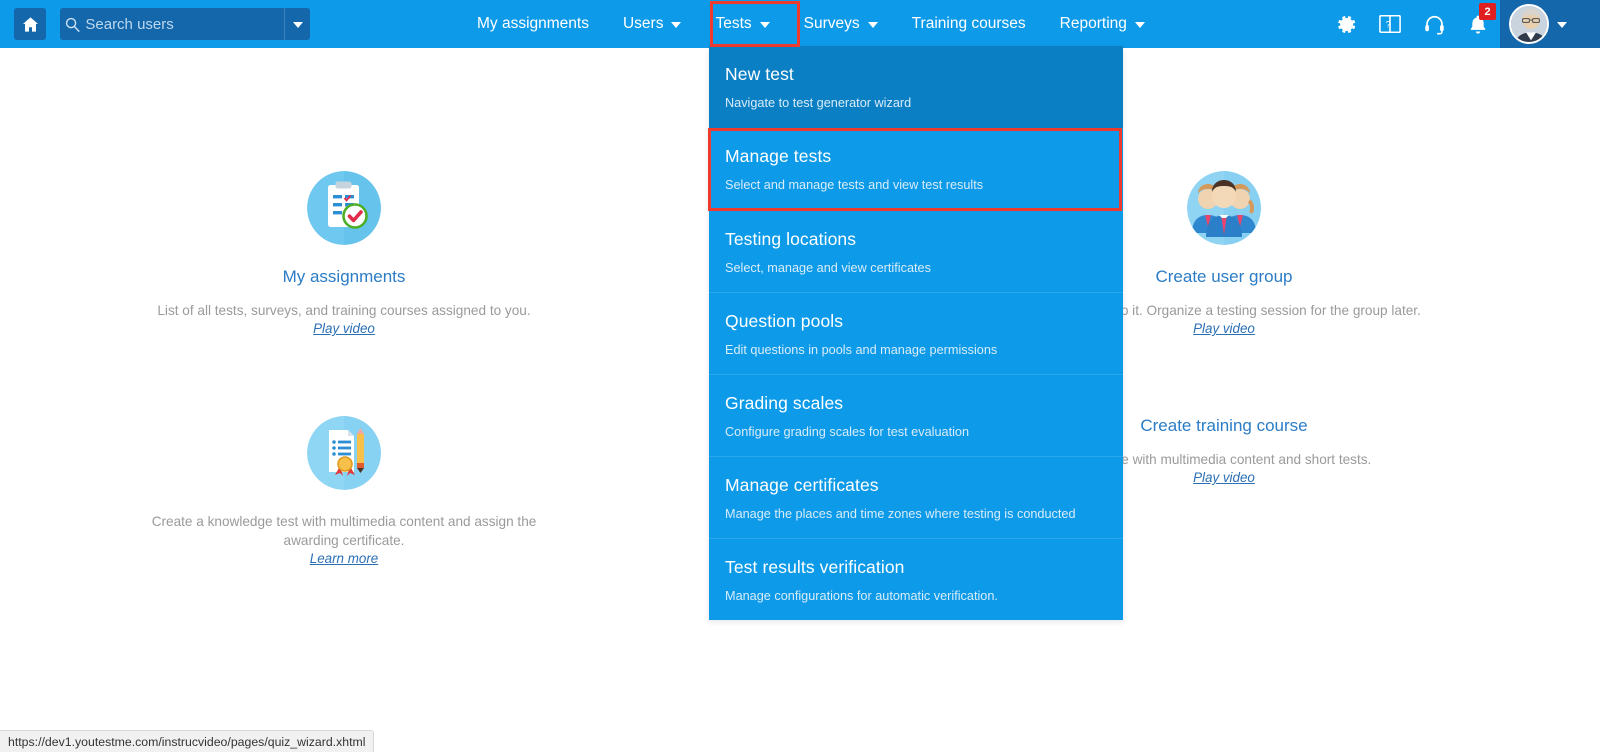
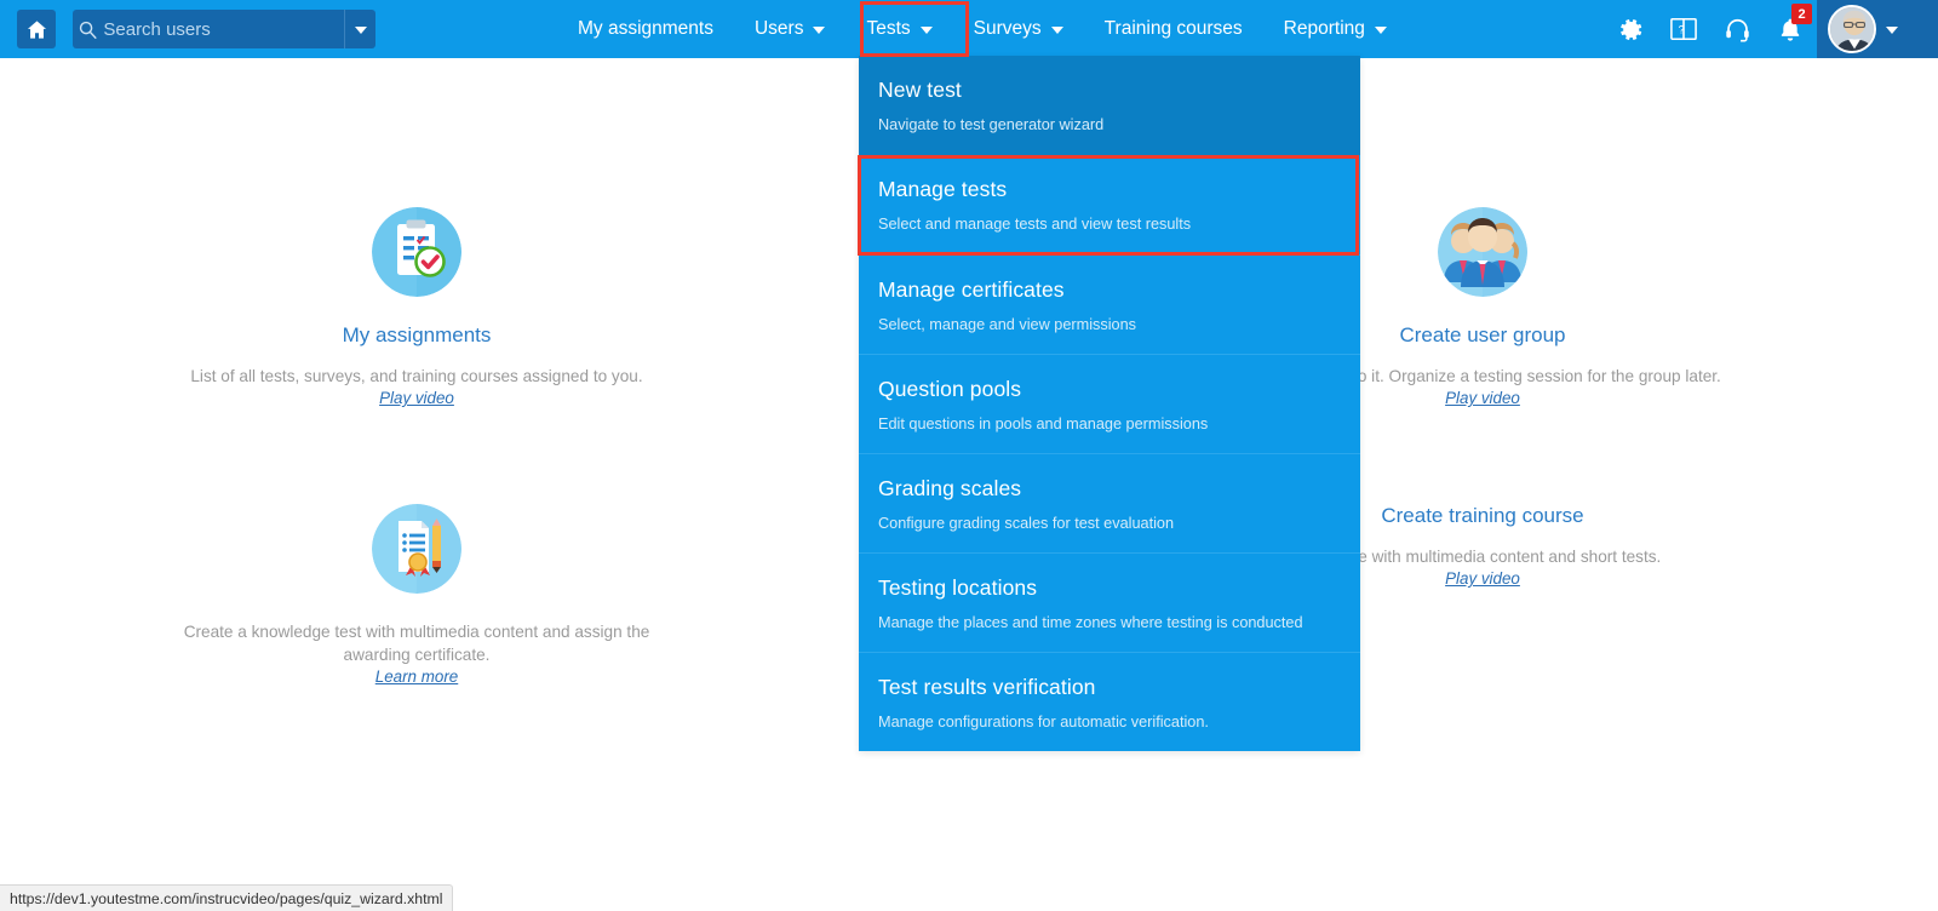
  Search users
  My assignments
  Users
  Tests
  Surveys
  Training courses
  Reporting
  ?
  2
  My assignments
  List of all tests, surveys, and training courses assigned to you.
  Play video
  Create user group
  o it. Organize a testing session for the group later.
  Play video
  Create a knowledge test with multimedia content and assign the awarding certificate.
  Learn more
  Create training course
  e with multimedia content and short tests.
  Play video
  New test
  Navigate to test generator wizard
  Manage tests
  Select and manage tests and view test results
- Testing locations
+ Manage certificates
- Select, manage and view certificates
+ Select, manage and view permissions
  Question pools
  Edit questions in pools and manage permissions
  Grading scales
  Configure grading scales for test evaluation
- Manage certificates
+ Testing locations
  Manage the places and time zones where testing is conducted
  Test results verification
  Manage configurations for automatic verification.
  https://dev1.youtestme.com/instrucvideo/pages/quiz_wizard.xhtml
